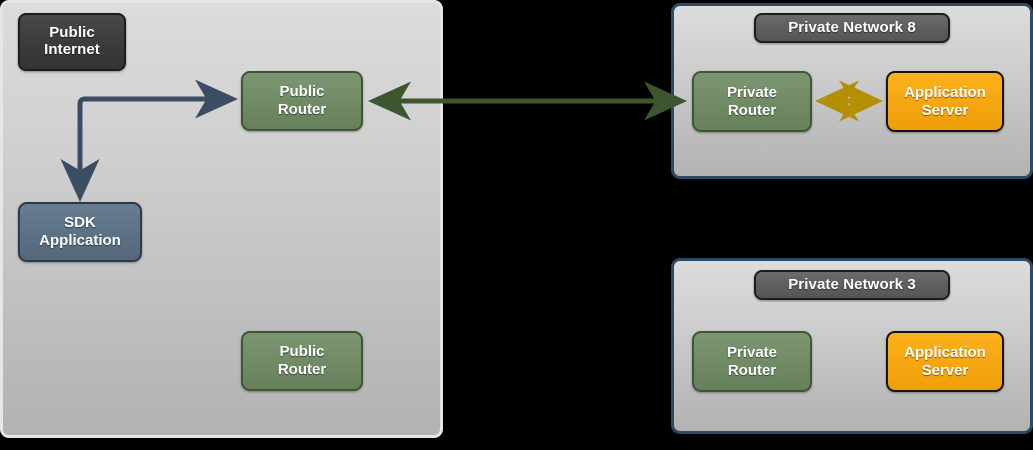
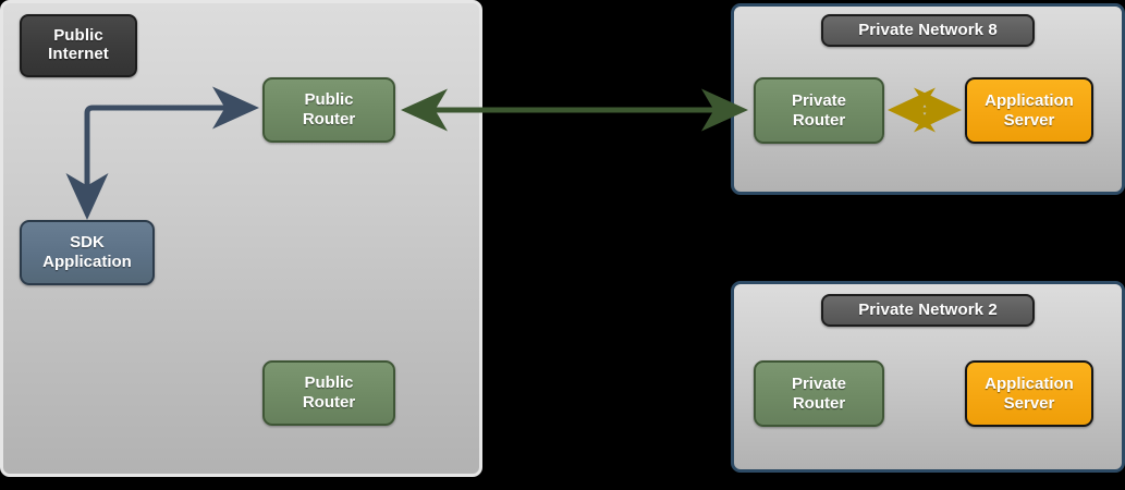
  Public Internet
  Private Network 8
- Private Network 3
+ Private Network 2
  Public
  Router
  SDK
  Application
  Public
  Router
  Private
  Router
  Application
  Server
  Private
  Router
  Application
  Server
